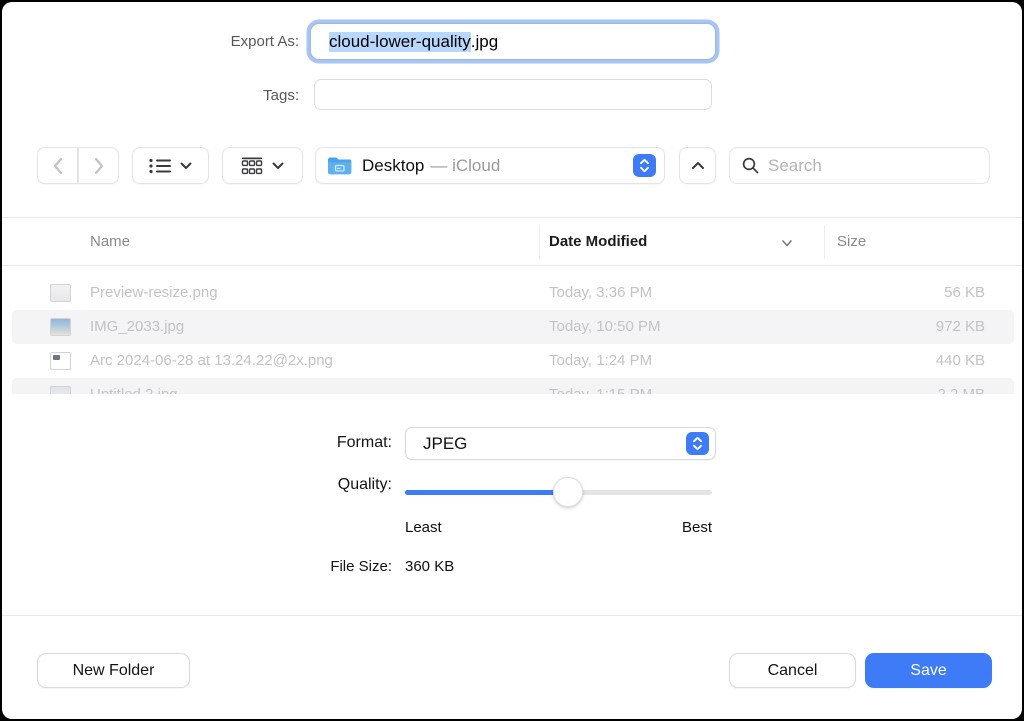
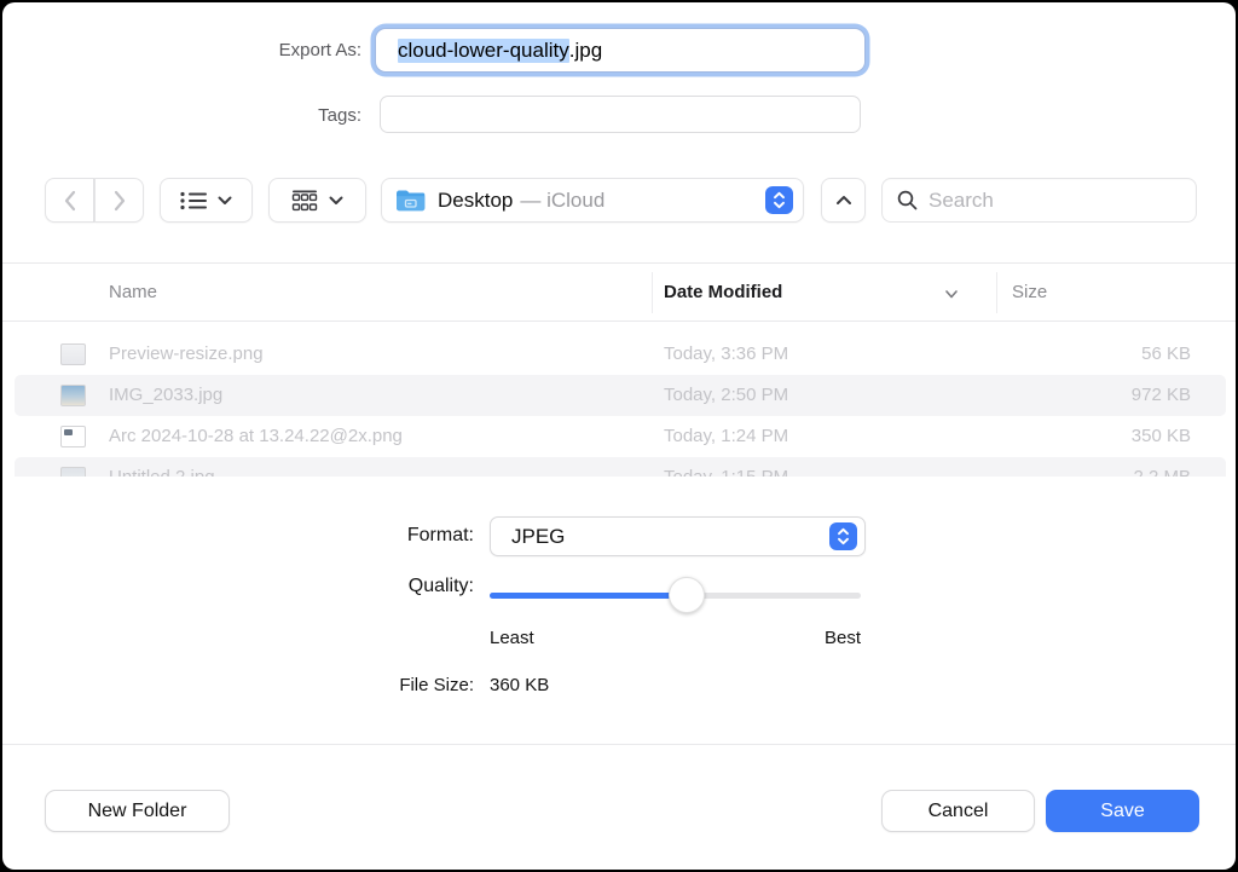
  Export As:
  cloud-lower-quality
  .jpg
  Tags:
  Desktop
  — iCloud
  Search
  Name
  Date Modified
  Size
  Preview-resize.png
  Today, 3:36 PM
  56 KB
  IMG_2033.jpg
- Today, 10:50 PM
+ Today, 2:50 PM
  972 KB
- Arc 2024-06-28 at 13.24.22@2x.png
+ Arc 2024-10-28 at 13.24.22@2x.png
  Today, 1:24 PM
- 440 KB
+ 350 KB
  Format:
  JPEG
  Quality:
  Least
  Best
  File Size:
  360 KB
  New Folder
  Cancel
  Save
